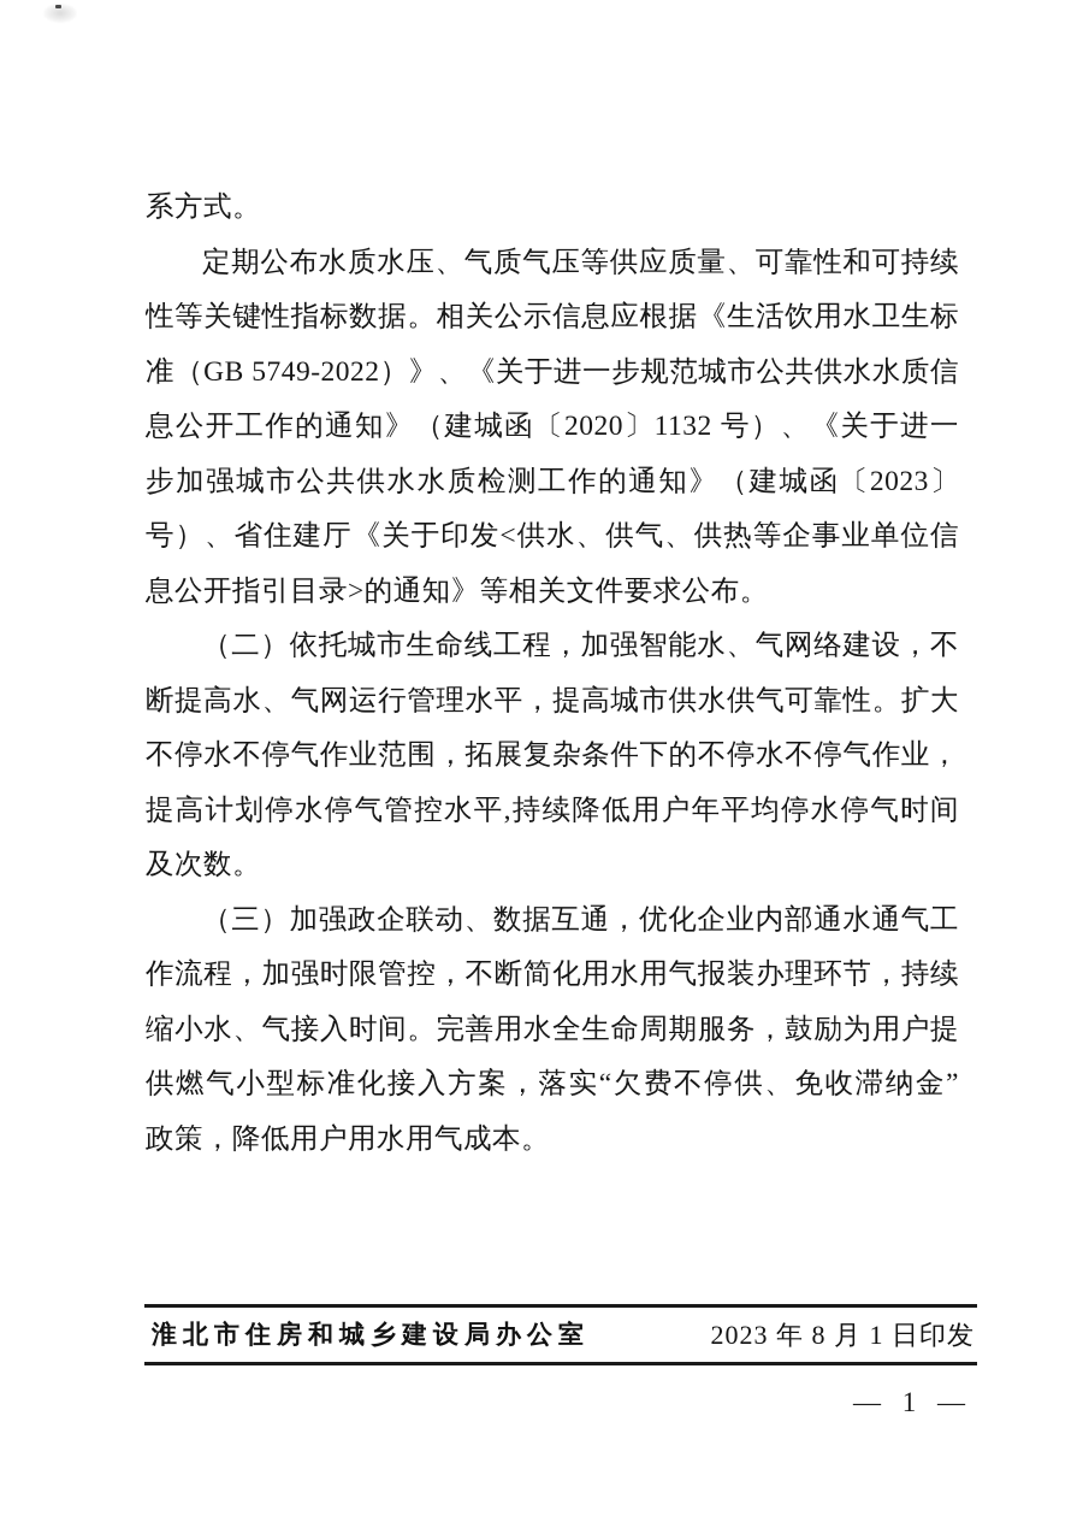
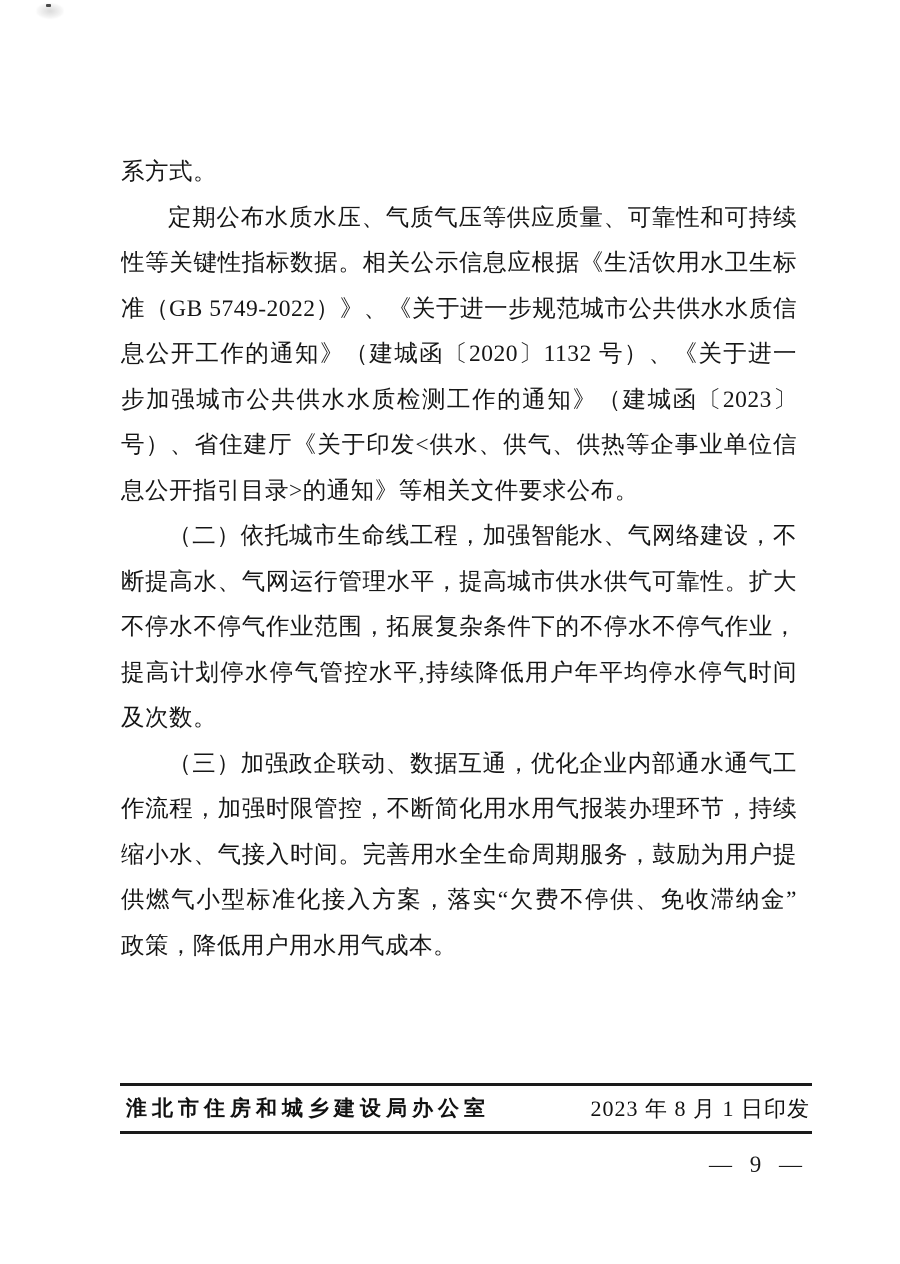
  系方式。
  定期公布水质水压、气质气压等供应质量、可靠性和可持续
  性等关键性指标数据。相关公示信息应根据《生活饮用水卫生标
  准（GB 5749-2022）》、《关于进一步规范城市公共供水水质信
  息公开工作的通知》（建城函〔2020〕1132 号）、《关于进一
  步加强城市公共供水水质检测工作的通知》（建城函〔2023〕
  号）、省住建厅《关于印发<供水、供气、供热等企事业单位信
  息公开指引目录>的通知》等相关文件要求公布。
  （二）依托城市生命线工程，加强智能水、气网络建设，不
  断提高水、气网运行管理水平，提高城市供水供气可靠性。扩大
  不停水不停气作业范围，拓展复杂条件下的不停水不停气作业，
  提高计划停水停气管控水平,持续降低用户年平均停水停气时间
  及次数。
  （三）加强政企联动、数据互通，优化企业内部通水通气工
  作流程，加强时限管控，不断简化用水用气报装办理环节，持续
  缩小水、气接入时间。完善用水全生命周期服务，鼓励为用户提
  供燃气小型标准化接入方案，落实“欠费不停供、免收滞纳金”
  政策，降低用户用水用气成本。
  淮北市住房和城乡建设局办公室
  2023 年 8 月 1 日印发
- — 1 —
+ — 9 —
